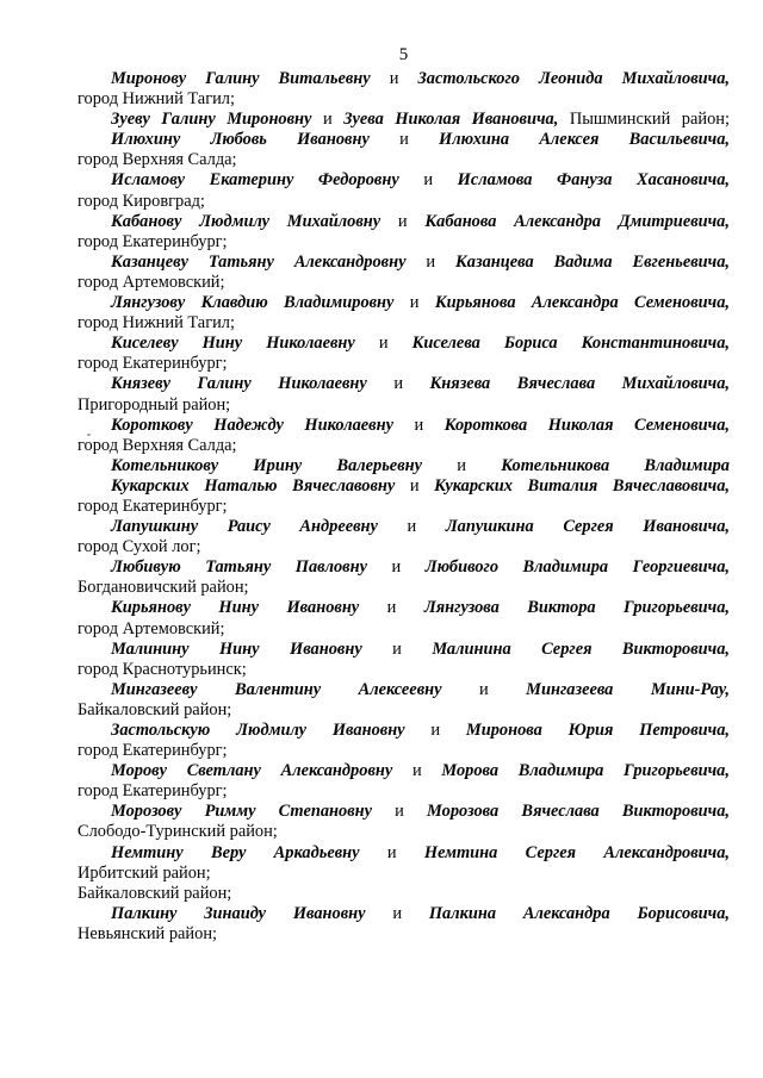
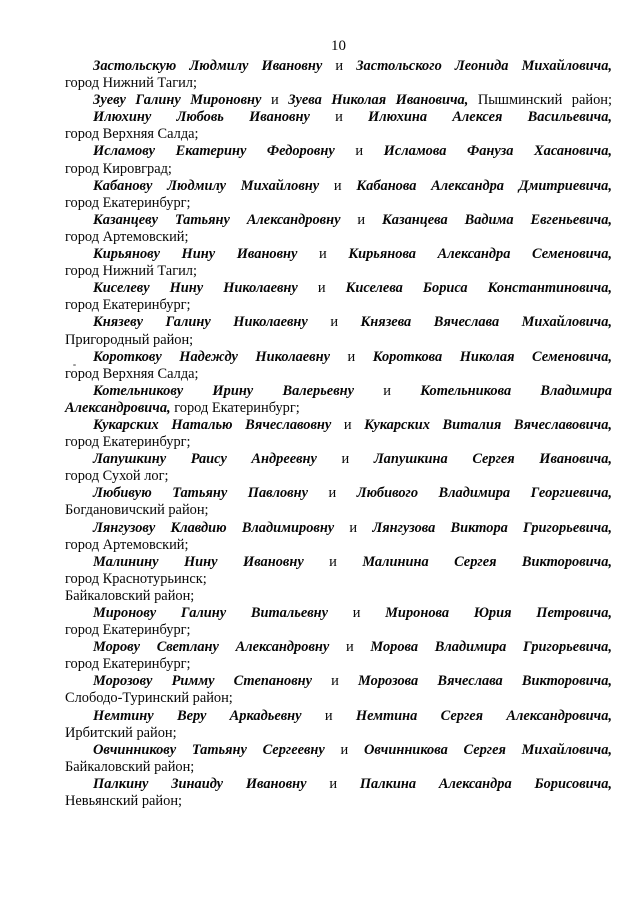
- 5
+ 10
- Миронову Галину Витальевну и Застольского Леонида Михайловича,
+ Застольскую Людмилу Ивановну и Застольского Леонида Михайловича,
  город Нижний Тагил;
  Зуеву Галину Мироновну и Зуева Николая Ивановича, Пышминский район;
  Илюхину Любовь Ивановну и Илюхина Алексея Васильевича,
  город Верхняя Салда;
  Исламову Екатерину Федоровну и Исламова Фануза Хасановича,
  город Кировград;
  Кабанову Людмилу Михайловну и Кабанова Александра Дмитриевича,
  город Екатеринбург;
  Казанцеву Татьяну Александровну и Казанцева Вадима Евгеньевича,
  город Артемовский;
- Лянгузову Клавдию Владимировну и Кирьянова Александра Семеновича,
+ Кирьянову Нину Ивановну и Кирьянова Александра Семеновича,
  город Нижний Тагил;
  Киселеву Нину Николаевну и Киселева Бориса Константиновича,
  город Екатеринбург;
  Князеву Галину Николаевну и Князева Вячеслава Михайловича,
  Пригородный район;
  Короткову Надежду Николаевну и Короткова Николая Семеновича,
  город Верхняя Салда;
  Котельникову Ирину Валерьевну и Котельникова Владимира
+ Александровича, город Екатеринбург;
  Кукарских Наталью Вячеславовну и Кукарских Виталия Вячеславовича,
  город Екатеринбург;
  Лапушкину Раису Андреевну и Лапушкина Сергея Ивановича,
  город Сухой лог;
  Любивую Татьяну Павловну и Любивого Владимира Георгиевича,
  Богдановичский район;
- Кирьянову Нину Ивановну и Лянгузова Виктора Григорьевича,
+ Лянгузову Клавдию Владимировну и Лянгузова Виктора Григорьевича,
  город Артемовский;
  Малинину Нину Ивановну и Малинина Сергея Викторовича,
  город Краснотурьинск;
- Мингазееву Валентину Алексеевну и Мингазеева Мини-Рау,
  Байкаловский район;
- Застольскую Людмилу Ивановну и Миронова Юрия Петровича,
+ Миронову Галину Витальевну и Миронова Юрия Петровича,
  город Екатеринбург;
  Морову Светлану Александровну и Морова Владимира Григорьевича,
  город Екатеринбург;
  Морозову Римму Степановну и Морозова Вячеслава Викторовича,
  Слободо-Туринский район;
  Немтину Веру Аркадьевну и Немтина Сергея Александровича,
  Ирбитский район;
+ Овчинникову Татьяну Сергеевну и Овчинникова Сергея Михайловича,
  Байкаловский район;
  Палкину Зинаиду Ивановну и Палкина Александра Борисовича,
  Невьянский район;
